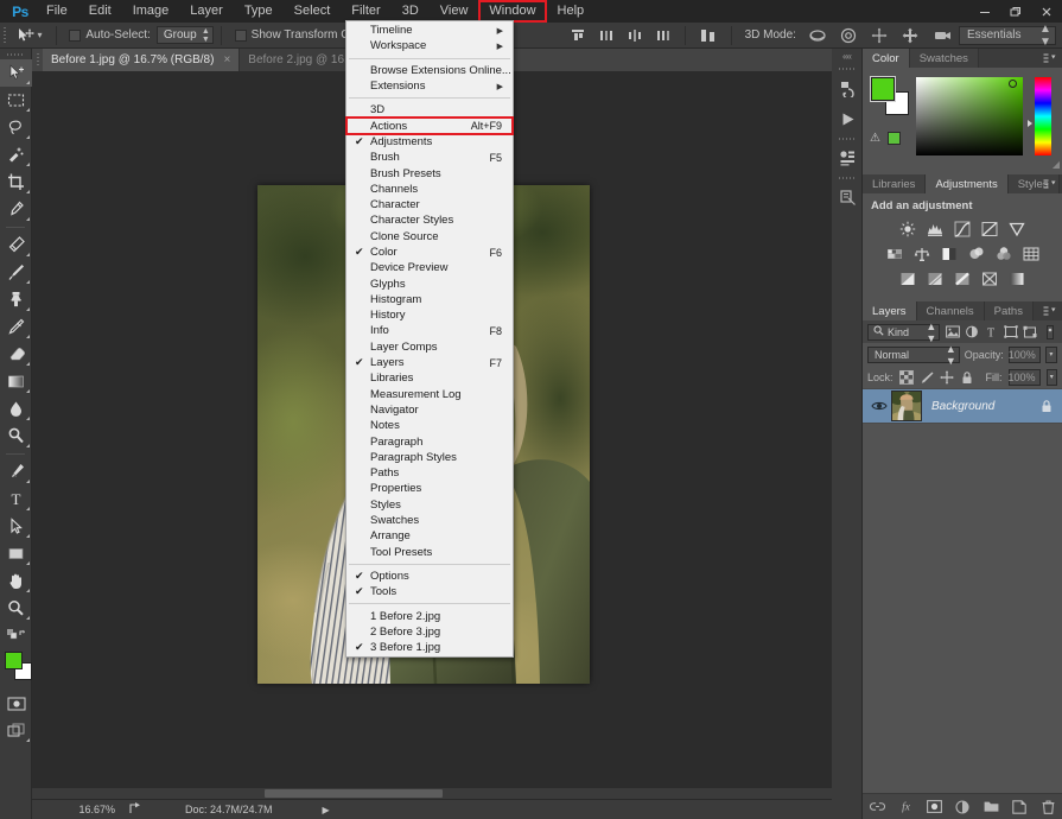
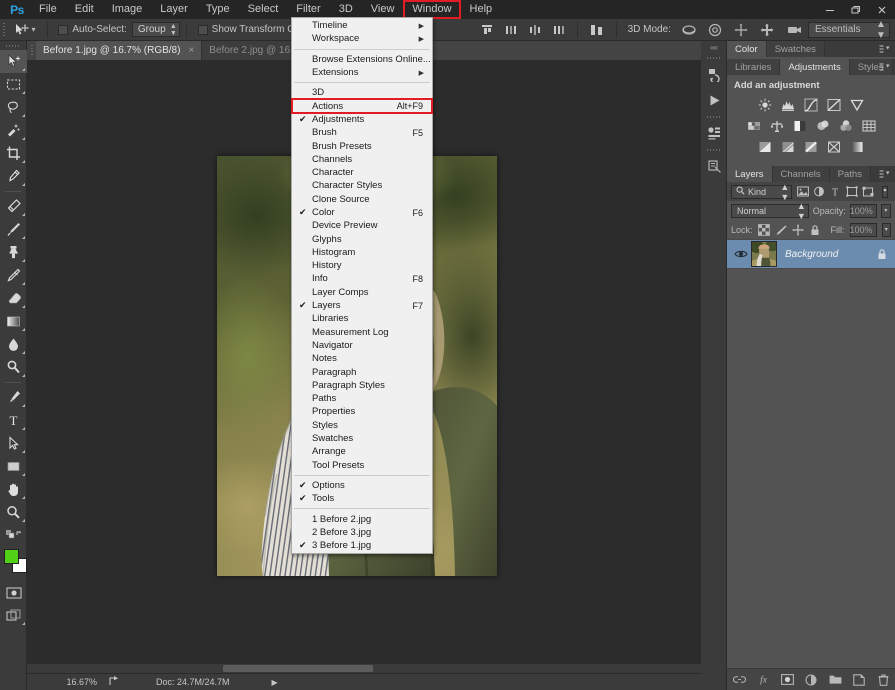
  Ps
  File
  Edit
  Image
  Layer
  Type
  Select
  Filter
  3D
  View
  Window
  Help
  ▾
  Auto-Select:
  Group
  3D Mode:
  Essentials
  ▲
  ▼
  T
  Before 1.jpg @ 16.7% (RGB/8)
  ×
  16.67%
  Doc: 24.7M/24.7M
  ▶
  ««
  Color
  Swatches
- ⚠
- ◢
  Libraries
  Adjustments
  Style
  Add an adjustment
  Layers
  Channels
  Paths
  Kind
  ▲
  ▼
  T
  Normal
  ▲
  ▼
  Opacity:
  100%
  Lock:
  Fill:
  100%
  Background
  fx
  Timeline
  Workspace
  Browse Extensions Online...
  Extensions
  3D
  Actions
  Alt+F9
  ✔
  Adjustments
  Brush
  F5
  Brush Presets
  Channels
  Character
  Character Styles
  Clone Source
  ✔
  Color
  F6
  Device Preview
  Glyphs
  Histogram
  History
  Info
  F8
  Layer Comps
  ✔
  Layers
  F7
  Libraries
  Measurement Log
  Navigator
  Notes
  Paragraph
  Paragraph Styles
  Paths
  Properties
  Styles
  Swatches
  Arrange
  Tool Presets
  ✔
  Options
  ✔
  Tools
  1 Before 2.jpg
  2 Before 3.jpg
  ✔
  3 Before 1.jpg
